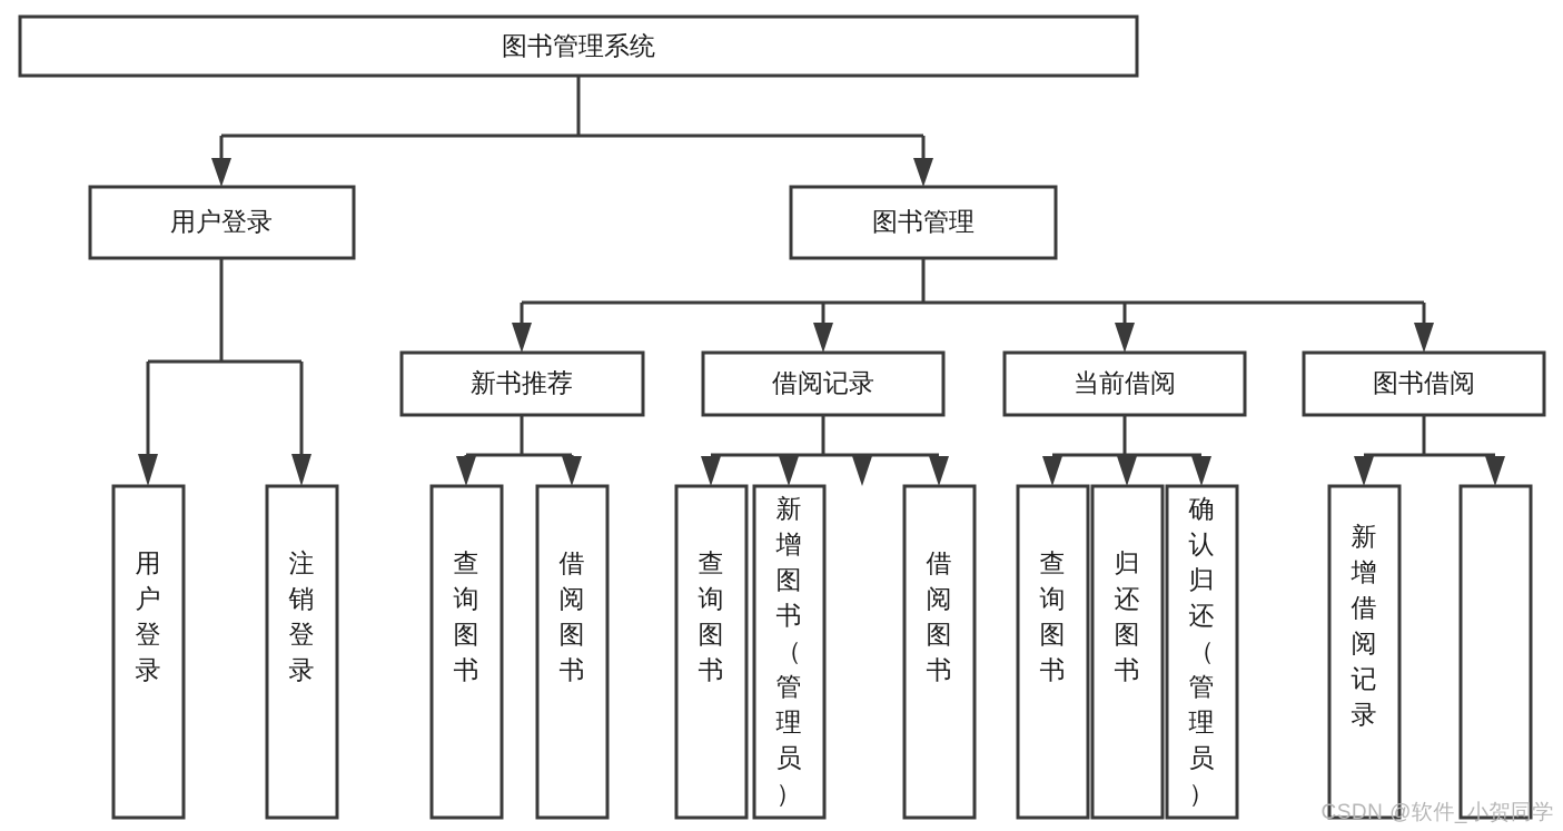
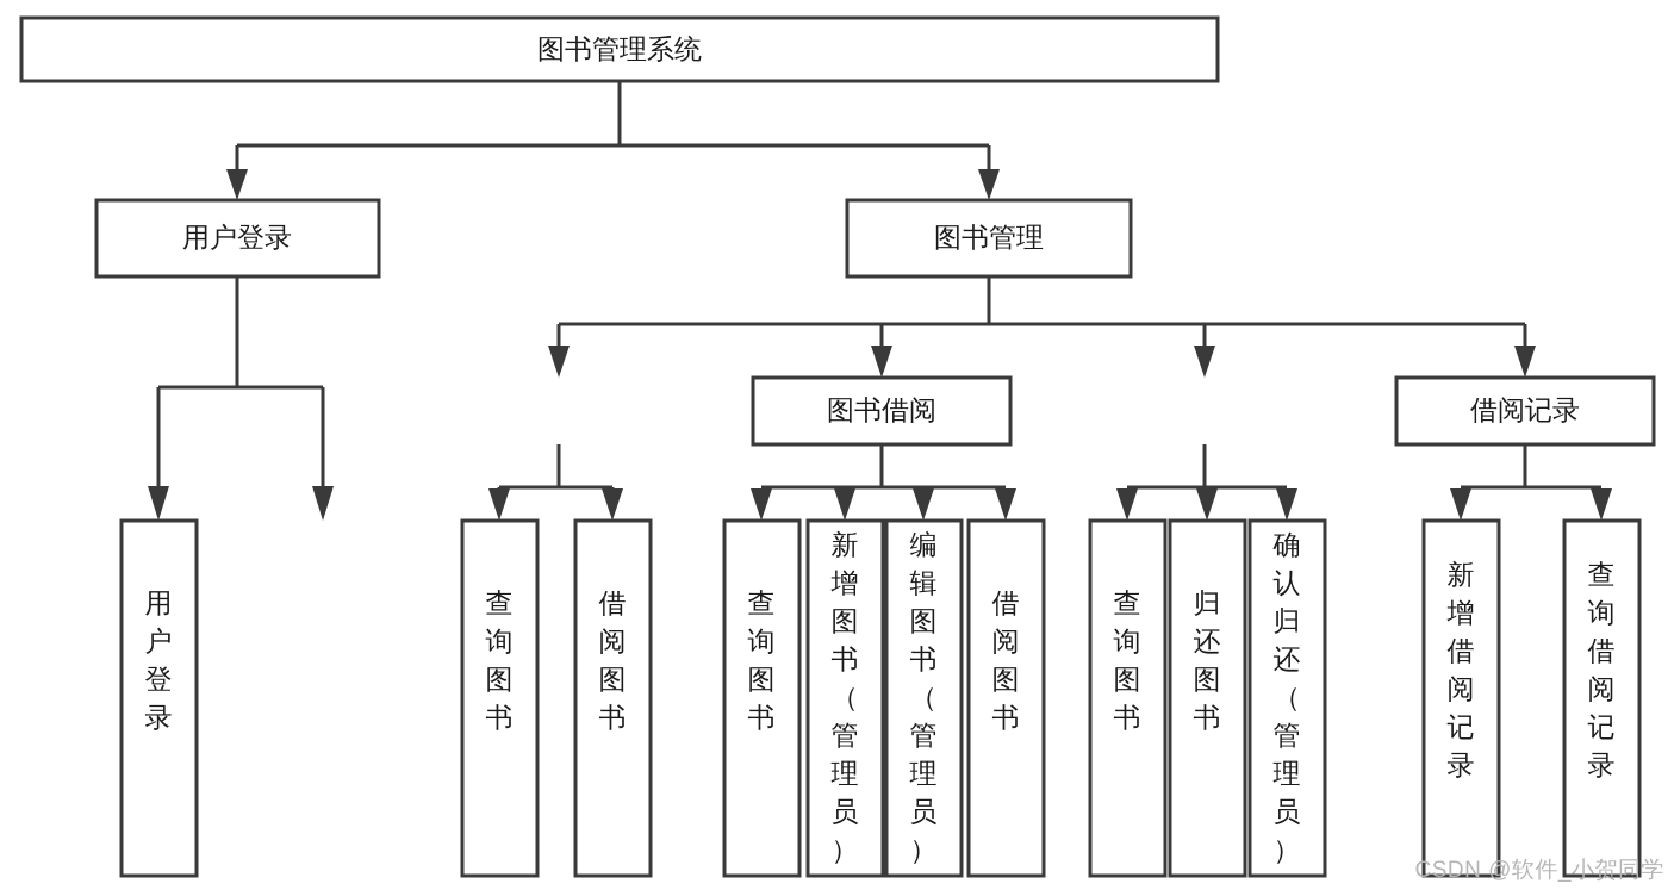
  图书管理系统
  用户登录
  图书管理
- 新书推荐
- 借阅记录
+ 图书借阅
- 当前借阅
- 图书借阅
+ 借阅记录
  用户登录
- 注销登录
  查询图书
  借阅图书
  查询图书
  新增图书（管理员）
+ 编辑图书（管理员）
  借阅图书
  查询图书
  归还图书
  确认归还（管理员）
  新增借阅记录
+ 查询借阅记录
  CSDN @软件_小贺同学
